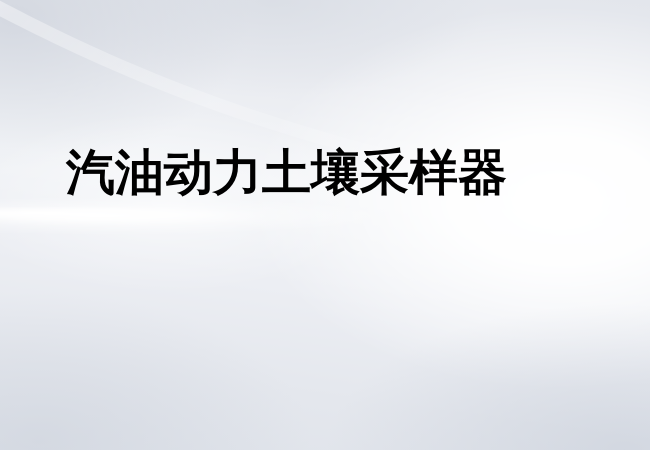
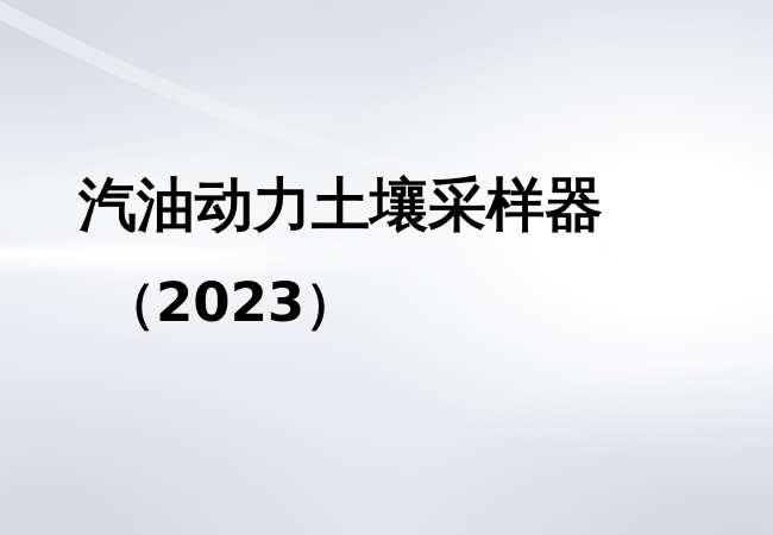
  汽油动力土壤采样器
+ （2023）
